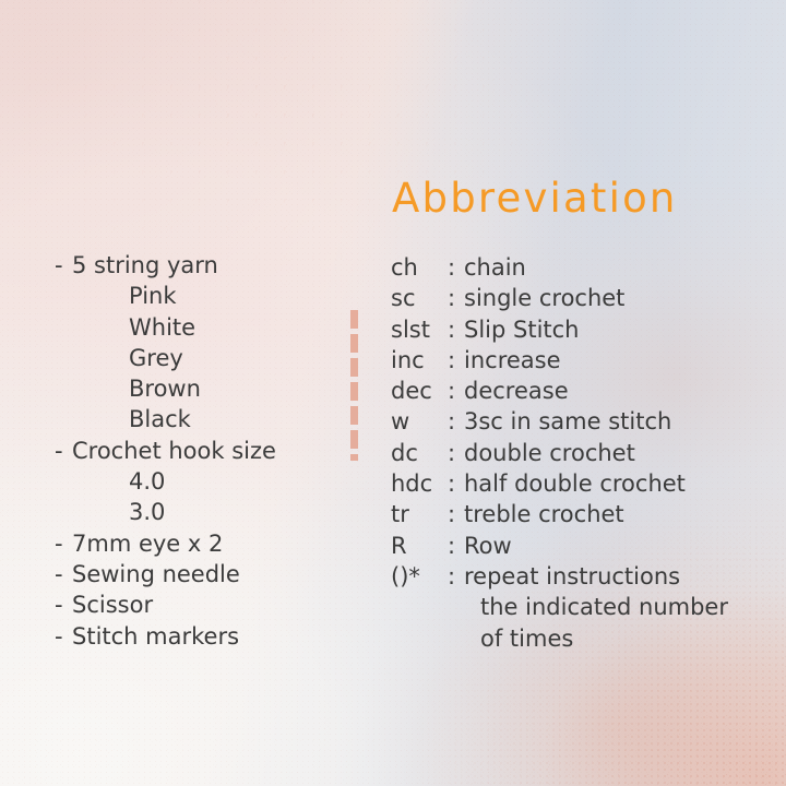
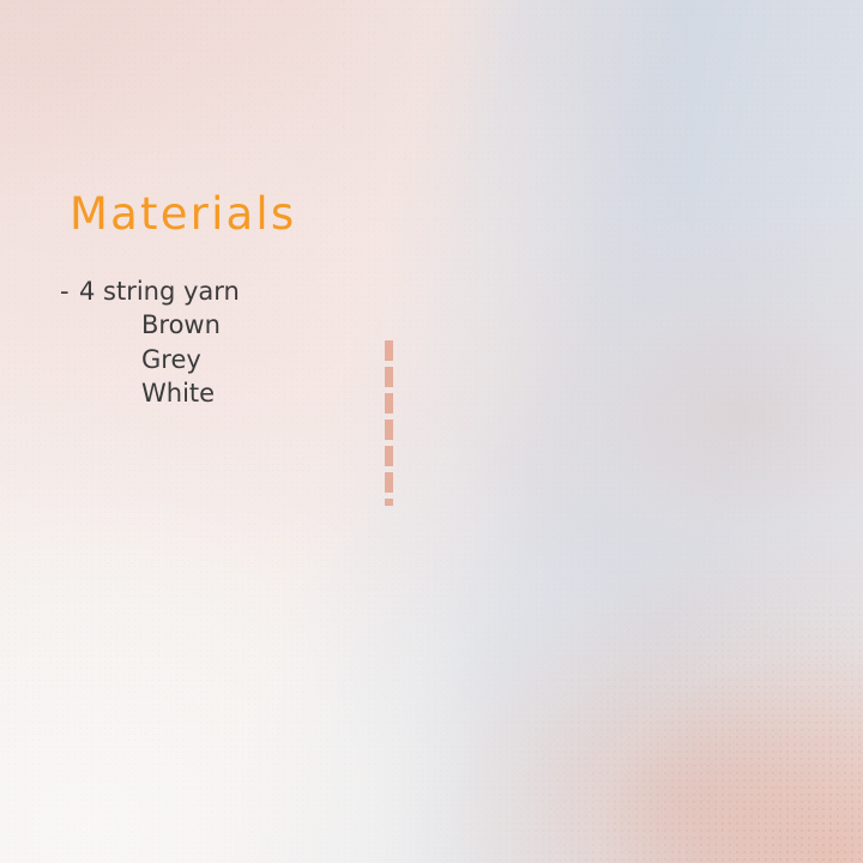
+ Materials
- - 5 string yarn
+ - 4 string yarn
- Pink
- White
+ Brown
  Grey
- Brown
+ White
- Black
- - Crochet hook size
- 4.0
- 3.0
- - 7mm eye x 2
- - Sewing needle
- - Scissor
- - Stitch markers
- Abbreviation
- ch : chain
- sc : single crochet
- slst : Slip Stitch
- inc : increase
- dec : decrease
- w : 3sc in same stitch
- dc : double crochet
- hdc : half double crochet
- tr : treble crochet
- R : Row
- ()* : repeat instructions
- the indicated number
- of times
